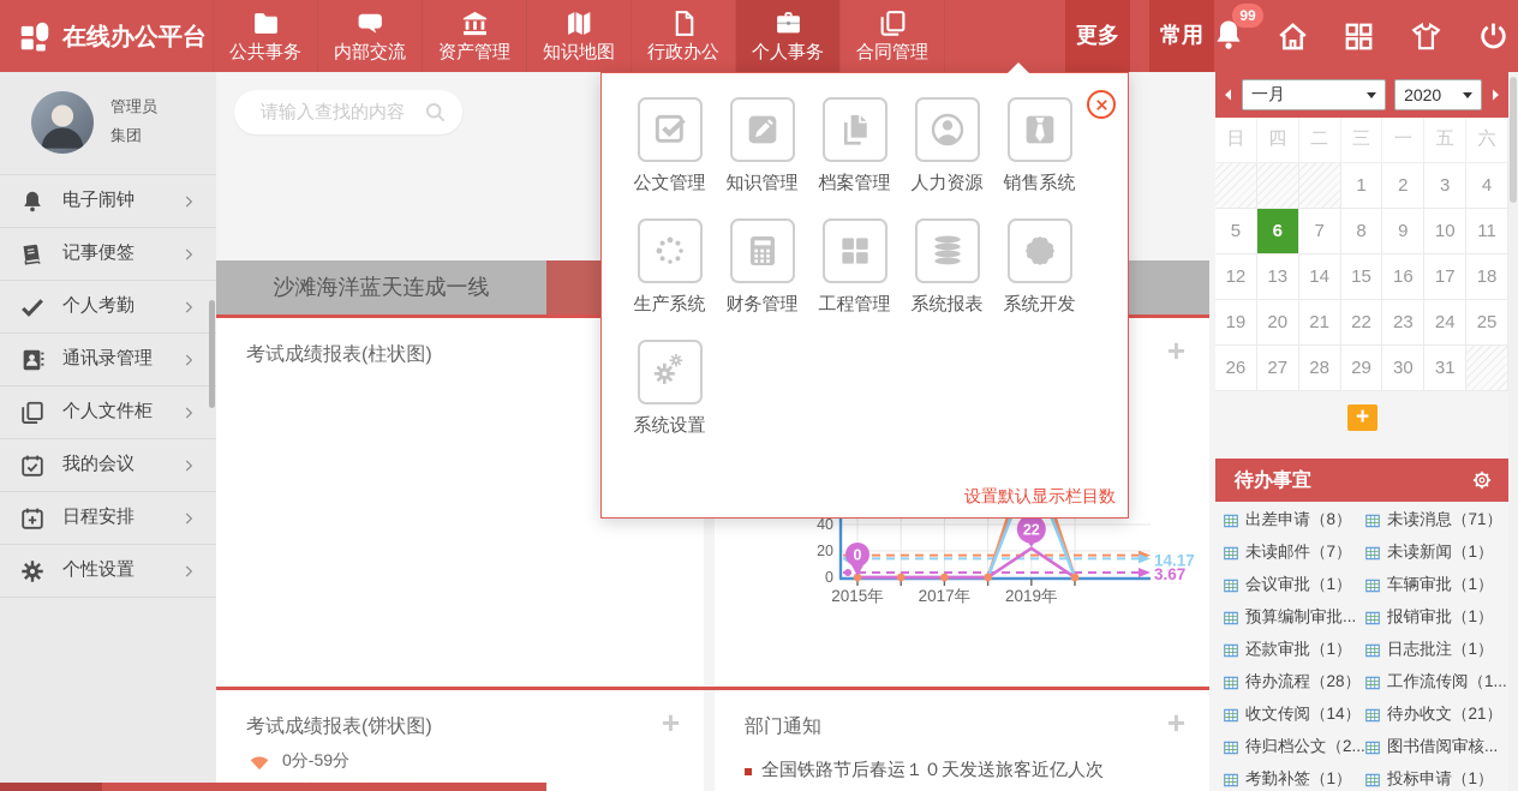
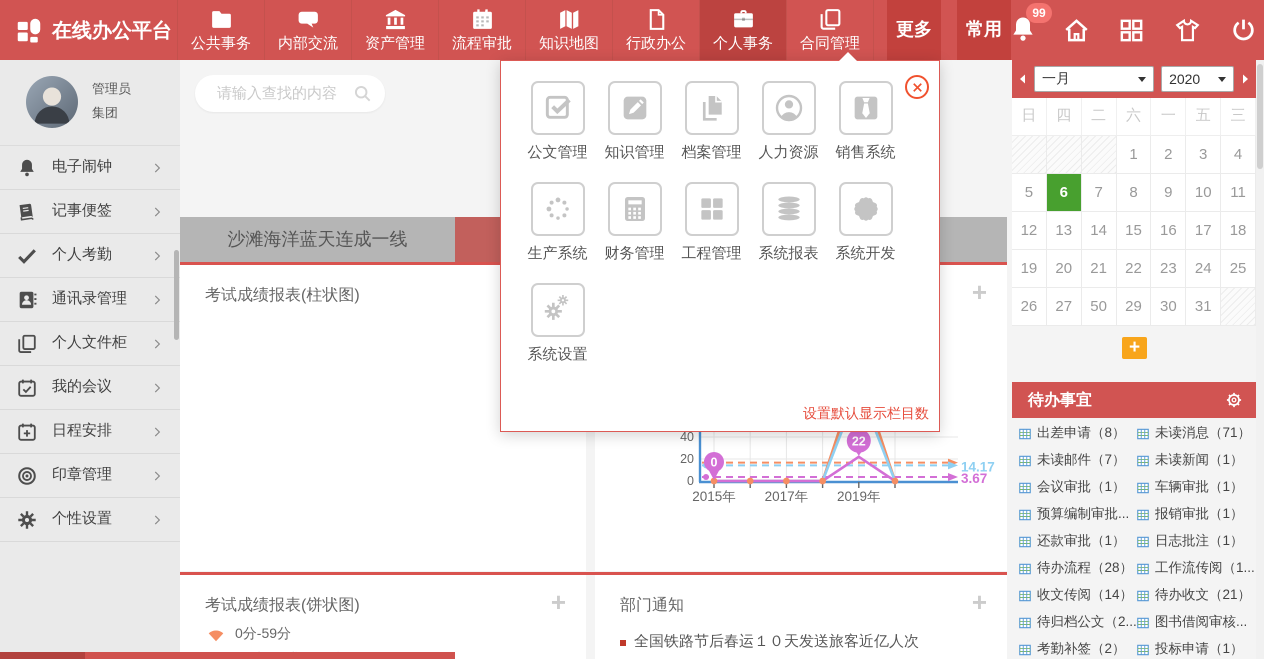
  在线办公平台
  公共事务
  内部交流
  资产管理
+ 流程审批
  知识地图
  行政办公
  个人事务
  合同管理
  更多
  常用
  99
  管理员
  集团
  电子闹钟
  记事便签
  个人考勤
  通讯录管理
  个人文件柜
  我的会议
  日程安排
+ 印章管理
  个性设置
  请输入查找的内容
  沙滩海洋蓝天连成一线
  考试成绩报表(柱状图)
  +
  0
  20
  40
  2015年
  2017年
  2019年
  0
  22
  14.17
  3.67
  考试成绩报表(饼状图)
  +
  0分-59分
  部门通知
  +
  全国铁路节后春运１０天发送旅客近亿人次
  一月
  2020
  日
  四
  二
- 三
+ 六
  一
  五
- 六
+ 三
  1
  2
  3
  4
  5
  6
  7
  8
  9
  10
  11
  12
  13
  14
  15
  16
  17
  18
  19
  20
  21
  22
  23
  24
  25
  26
  27
- 28
+ 50
  29
  30
  31
  +
  待办事宜
  出差申请（8）
  未读消息（71）
  未读邮件（7）
  未读新闻（1）
  会议审批（1）
  车辆审批（1）
  预算编制审批...
  报销审批（1）
  还款审批（1）
  日志批注（1）
  待办流程（28）
  工作流传阅（1...
  收文传阅（14）
  待办收文（21）
  待归档公文（2...
  图书借阅审核...
- 考勤补签（1）
+ 考勤补签（2）
  投标申请（1）
  公文管理
  知识管理
  档案管理
  人力资源
  销售系统
  生产系统
  财务管理
  工程管理
  系统报表
  系统开发
  系统设置
  设置默认显示栏目数
